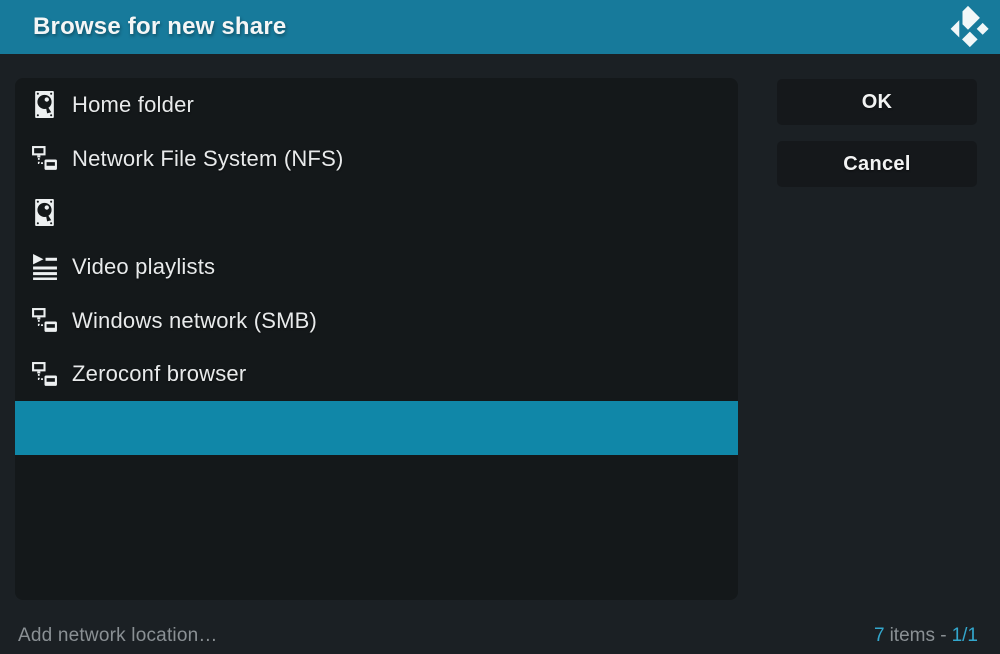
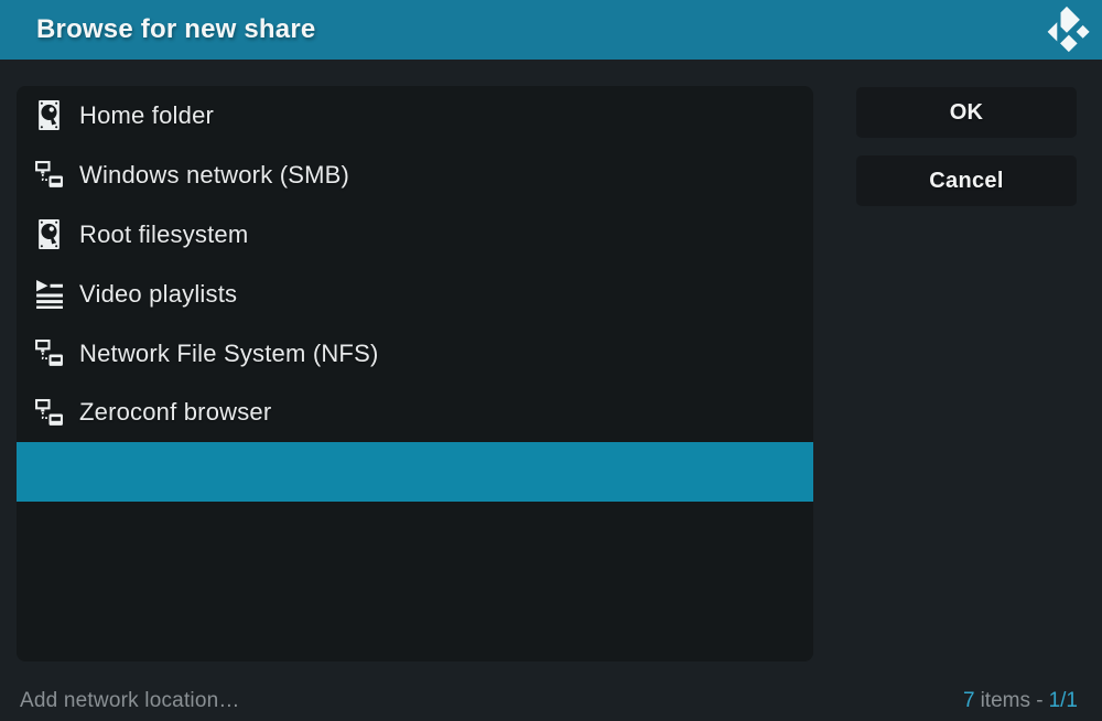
  Browse for new share
  Home folder
- Network File System (NFS)
+ Windows network (SMB)
+ Root filesystem
  Video playlists
- Windows network (SMB)
+ Network File System (NFS)
  Zeroconf browser
  OK
  Cancel
  Add network location…
  7
  items -
  1/1
